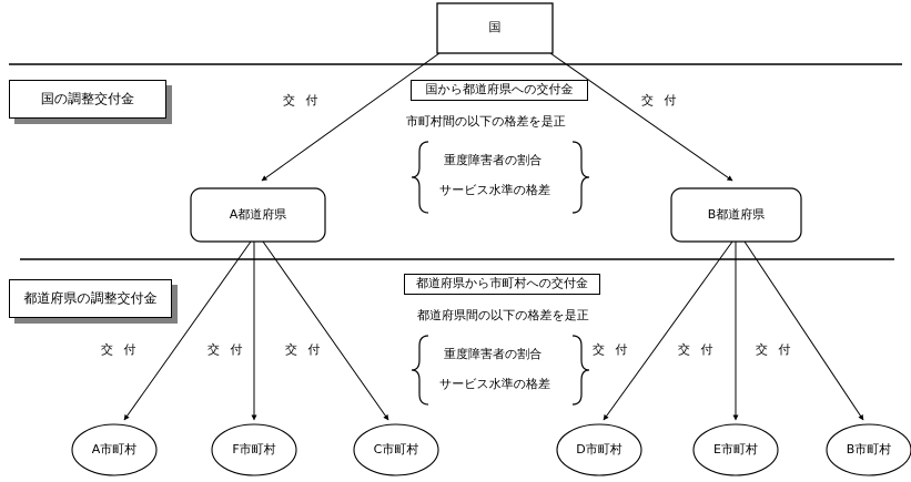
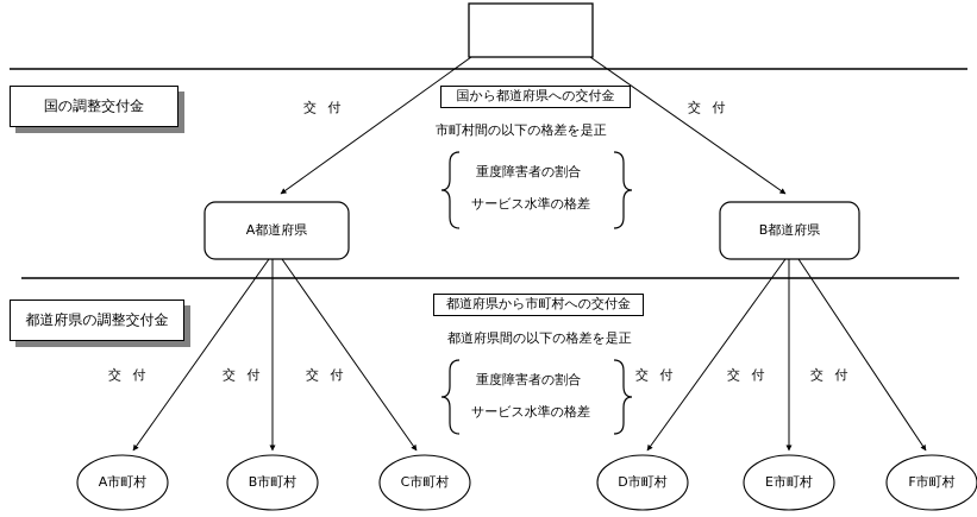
- 国
  A都道府県
  B都道府県
  A市町村
- F市町村
+ B市町村
  C市町村
  D市町村
  E市町村
- B市町村
+ F市町村
  国の調整交付金
  都道府県の調整交付金
  国から都道府県への交付金
  市町村間の以下の格差を是正
  重度障害者の割合
  サービス水準の格差
  都道府県から市町村への交付金
  都道府県間の以下の格差を是正
  重度障害者の割合
  サービス水準の格差
  交 付
  交 付
  交 付
  交 付
  交 付
  交 付
  交 付
  交 付
